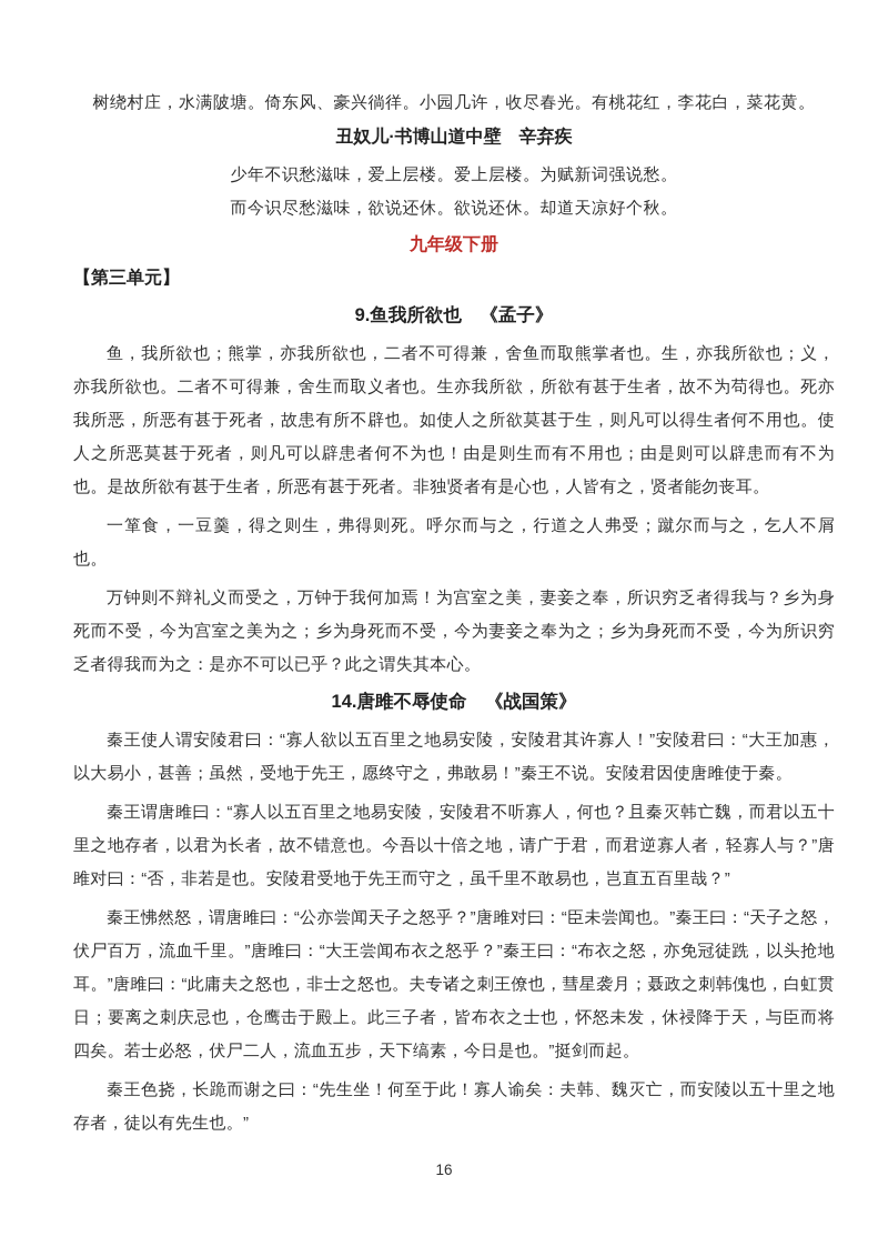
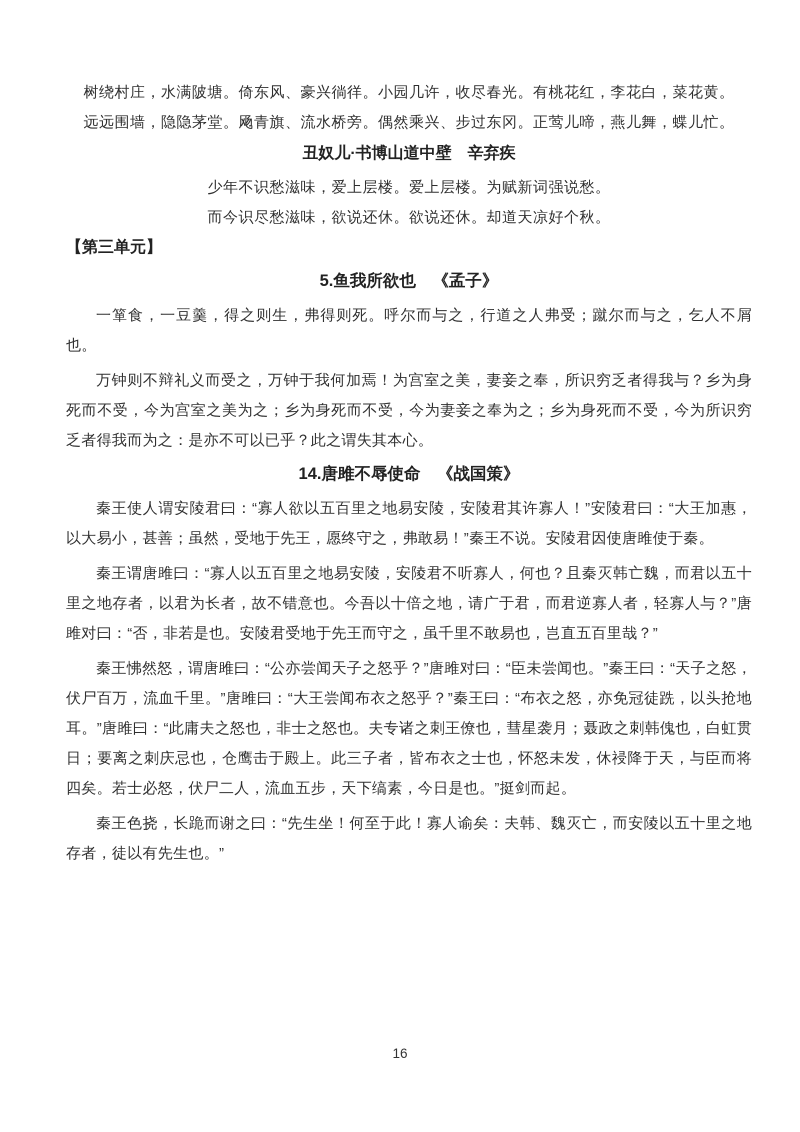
  树绕村庄，水满陂塘。倚东风、豪兴徜徉。小园几许，收尽春光。有桃花红，李花白，菜花黄。
+ 远远围墙，隐隐茅堂。飏青旗、流水桥旁。偶然乘兴、步过东冈。正莺儿啼，燕儿舞，蝶儿忙。
  丑奴儿·书博山道中壁 辛弃疾
  少年不识愁滋味，爱上层楼。爱上层楼。为赋新词强说愁。
  而今识尽愁滋味，欲说还休。欲说还休。却道天凉好个秋。
- 九年级下册
  【第三单元】
- 9.鱼我所欲也 《孟子》
+ 5.鱼我所欲也 《孟子》
- 鱼，我所欲也；熊掌，亦我所欲也，二者不可得兼，舍鱼而取熊掌者也。生，亦我所欲也；义，亦我所欲也。二者不可得兼，舍生而取义者也。生亦我所欲，所欲有甚于生者，故不为苟得也。死亦我所恶，所恶有甚于死者，故患有所不辟也。如使人之所欲莫甚于生，则凡可以得生者何不用也。使人之所恶莫甚于死者，则凡可以辟患者何不为也！由是则生而有不用也；由是则可以辟患而有不为也。是故所欲有甚于生者，所恶有甚于死者。非独贤者有是心也，人皆有之，贤者能勿丧耳。
  一箪食，一豆羹，得之则生，弗得则死。呼尔而与之，行道之人弗受；蹴尔而与之，乞人不屑也。
  万钟则不辩礼义而受之，万钟于我何加焉！为宫室之美，妻妾之奉，所识穷乏者得我与？乡为身死而不受，今为宫室之美为之；乡为身死而不受，今为妻妾之奉为之；乡为身死而不受，今为所识穷乏者得我而为之：是亦不可以已乎？此之谓失其本心。
  14.唐雎不辱使命 《战国策》
  秦王使人谓安陵君曰：“寡人欲以五百里之地易安陵，安陵君其许寡人！”安陵君曰：“大王加惠，以大易小，甚善；虽然，受地于先王，愿终守之，弗敢易！”秦王不说。安陵君因使唐雎使于秦。
  秦王谓唐雎曰：“寡人以五百里之地易安陵，安陵君不听寡人，何也？且秦灭韩亡魏，而君以五十里之地存者，以君为长者，故不错意也。今吾以十倍之地，请广于君，而君逆寡人者，轻寡人与？”唐雎对曰：“否，非若是也。安陵君受地于先王而守之，虽千里不敢易也，岂直五百里哉？”
  秦王怫然怒，谓唐雎曰：“公亦尝闻天子之怒乎？”唐雎对曰：“臣未尝闻也。”秦王曰：“天子之怒，伏尸百万，流血千里。”唐雎曰：“大王尝闻布衣之怒乎？”秦王曰：“布衣之怒，亦免冠徒跣，以头抢地耳。”唐雎曰：“此庸夫之怒也，非士之怒也。夫专诸之刺王僚也，彗星袭月；聂政之刺韩傀也，白虹贯日；要离之刺庆忌也，仓鹰击于殿上。此三子者，皆布衣之士也，怀怒未发，休祲降于天，与臣而将四矣。若士必怒，伏尸二人，流血五步，天下缟素，今日是也。”挺剑而起。
  秦王色挠，长跪而谢之曰：“先生坐！何至于此！寡人谕矣：夫韩、魏灭亡，而安陵以五十里之地存者，徒以有先生也。”
  16
